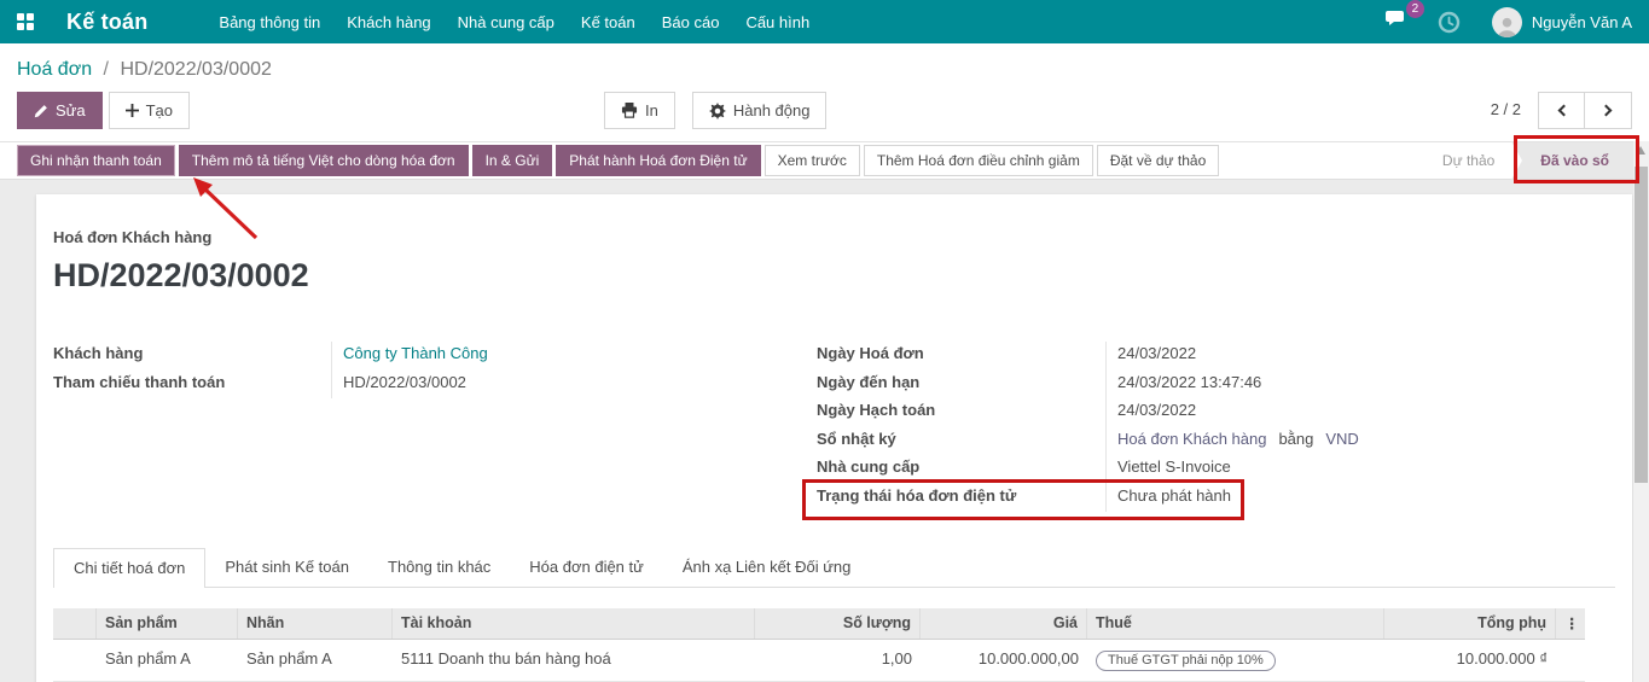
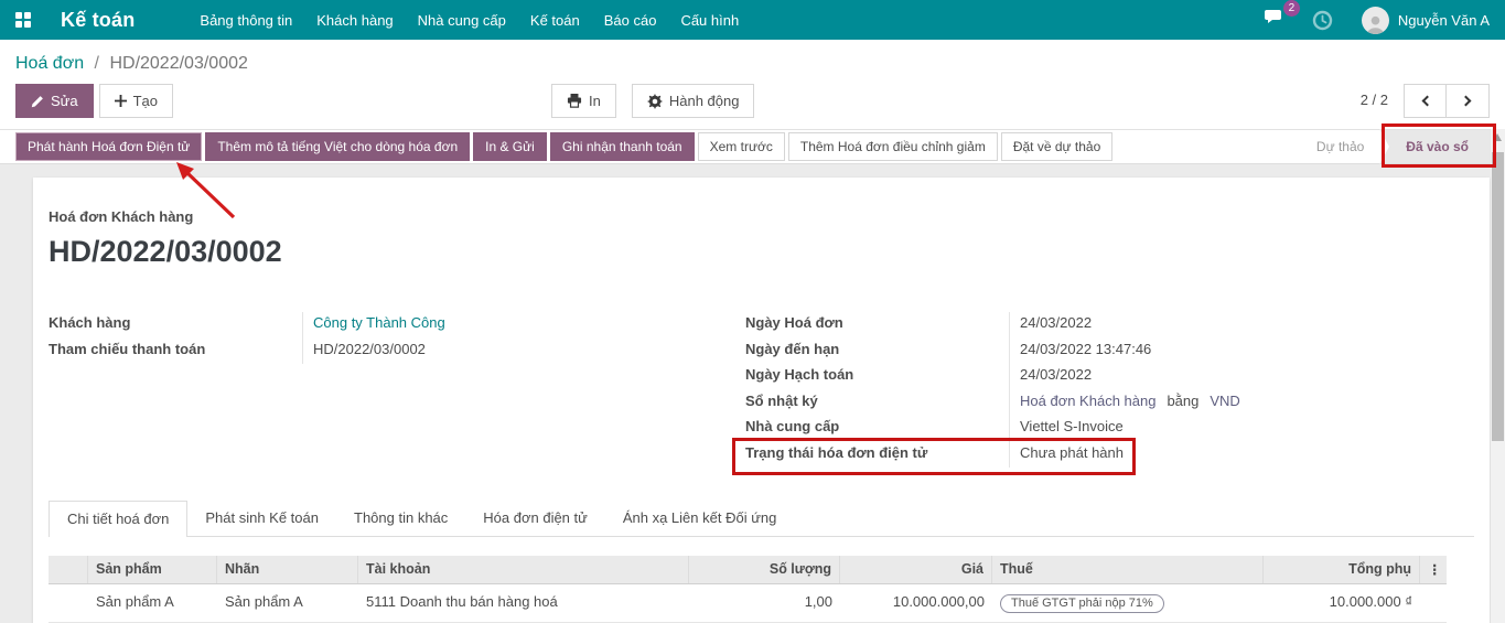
  Kế toán
  Bảng thông tin
  Khách hàng
  Nhà cung cấp
  Kế toán
  Báo cáo
  Cấu hình
  2
  Nguyễn Văn A
  Hoá đơn / HD/2022/03/0002
  Sửa
  Tạo
  In
  Hành động
  2 / 2
- Ghi nhận thanh toán
+ Phát hành Hoá đơn Điện tử
  Thêm mô tả tiếng Việt cho dòng hóa đơn
  In & Gửi
- Phát hành Hoá đơn Điện tử
+ Ghi nhận thanh toán
  Xem trước
  Thêm Hoá đơn điều chỉnh giảm
  Đặt về dự thảo
  Dự thảo
  Đã vào sổ
  Hoá đơn Khách hàng
  HD/2022/03/0002
  Khách hàng
  Công ty Thành Công
  Tham chiếu thanh toán
  HD/2022/03/0002
  Ngày Hoá đơn
  24/03/2022
  Ngày đến hạn
  24/03/2022 13:47:46
  Ngày Hạch toán
  24/03/2022
  Sổ nhật ký
  Hoá đơn Khách hàng bằng VND
  Nhà cung cấp
  Viettel S-Invoice
  Trạng thái hóa đơn điện tử
  Chưa phát hành
  Chi tiết hoá đơn
  Phát sinh Kế toán
  Thông tin khác
  Hóa đơn điện tử
  Ánh xạ Liên kết Đối ứng
  Sản phẩm
  Nhãn
  Tài khoản
  Số lượng
  Giá
  Thuế
  Tổng phụ
  ⋮
  Sản phẩm A
  Sản phẩm A
  5111 Doanh thu bán hàng hoá
  1,00
  10.000.000,00
- Thuế GTGT phải nộp 10%
+ Thuế GTGT phải nộp 71%
  10.000.000 ₫
